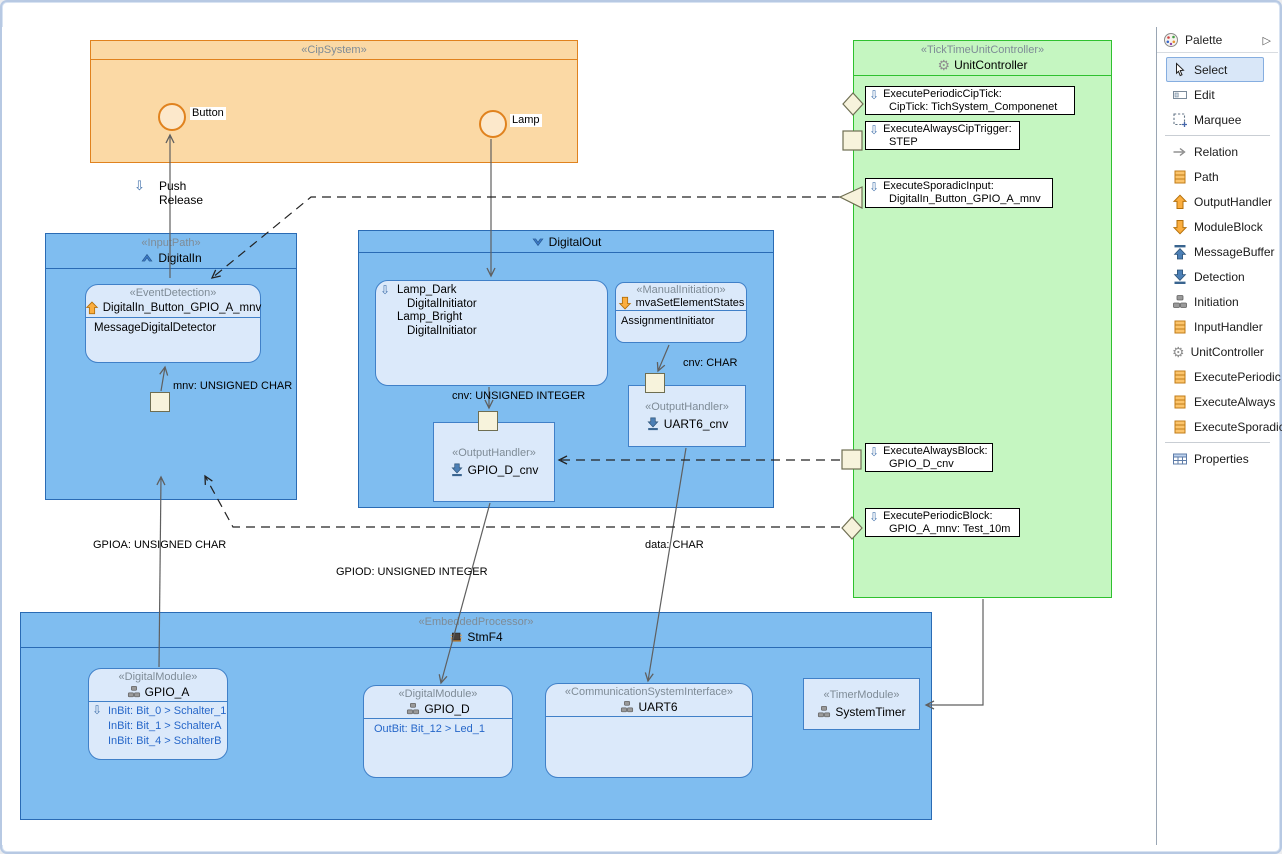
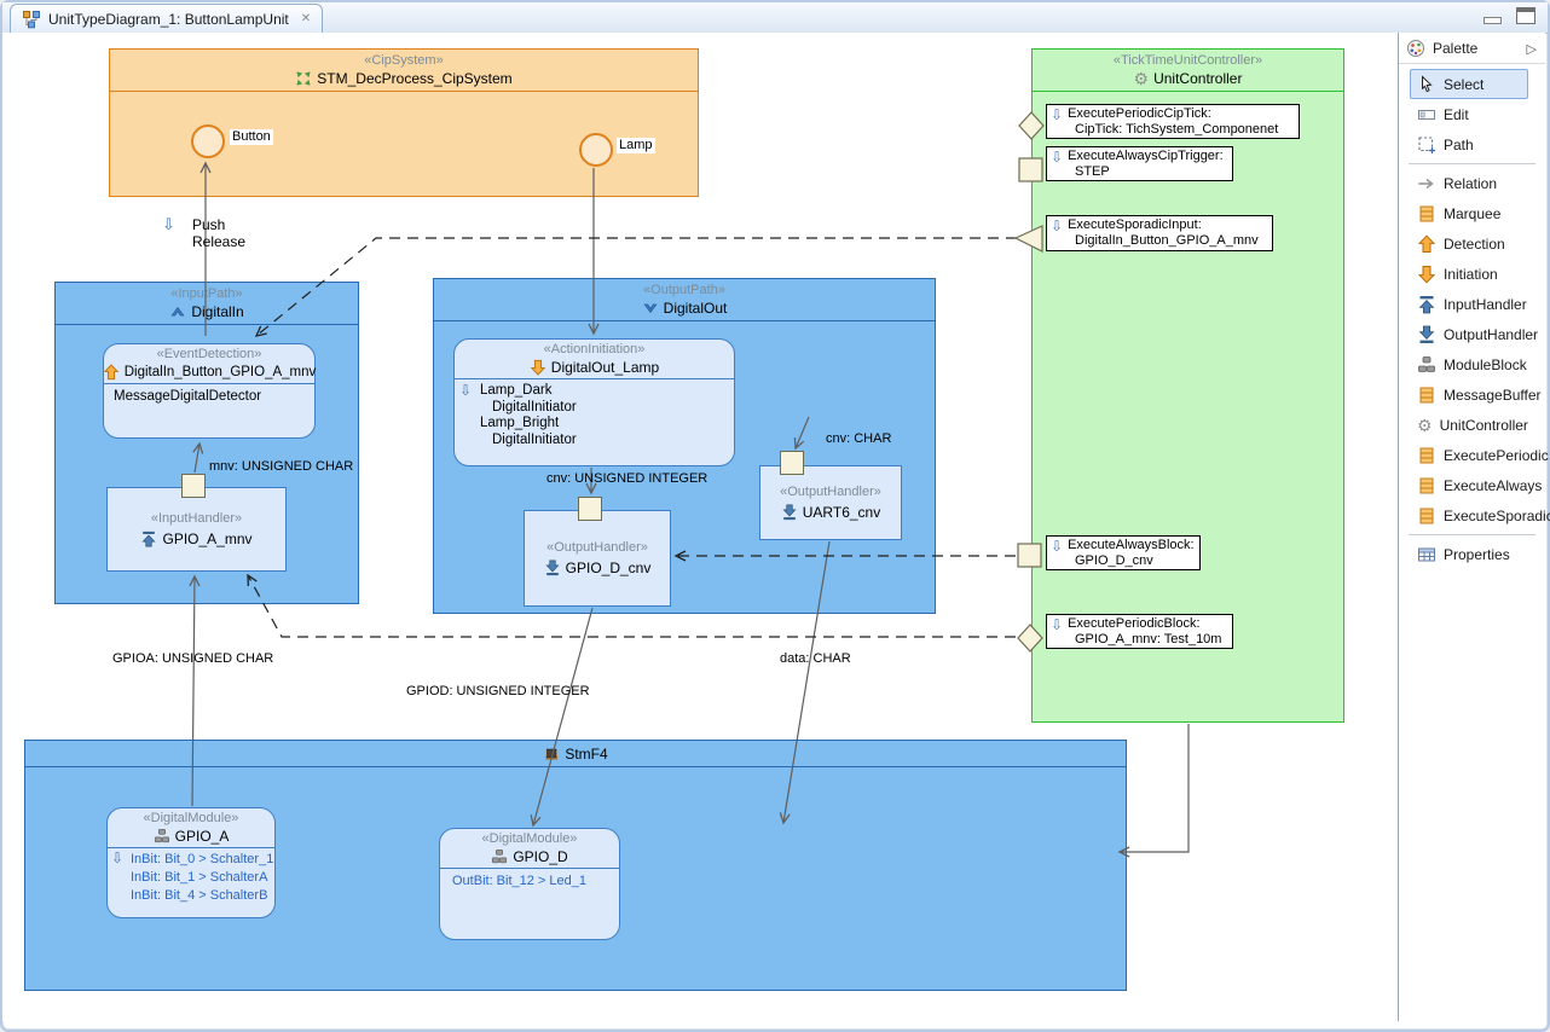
+ UnitTypeDiagram_1: ButtonLampUnit
+ ✕
  «CipSystem»
+ STM_DecProcess_CipSystem
  Button
  Lamp
  ⇩
  Push
  Release
  «TickTimeUnitController»
  ⚙
  UnitController
  ⇩
  ExecutePeriodicCipTick:
  CipTick: TichSystem_Componenet
  ⇩
  ExecuteAlwaysCipTrigger:
  STEP
  ⇩
  ExecuteSporadicInput:
  DigitalIn_Button_GPIO_A_mnv
  ⇩
  ExecuteAlwaysBlock:
  GPIO_D_cnv
  ⇩
  ExecutePeriodicBlock:
  GPIO_A_mnv: Test_10m
  «InpuPath»
  DigitalIn
  «EventDetection»
  DigitalIn_Button_GPIO_A_mnv
  MessageDigitalDetector
+ «InputHandler»
+ GPIO_A_mnv
+ «OutputPath»
  DigitalOut
+ «ActionInitiation»
+ DigitalOut_Lamp
  ⇩
  Lamp_Dark
  DigitalInitiator
  Lamp_Bright
  DigitalInitiator
- «ManualInitiation»
- mvaSetElementStates
- AssignmentInitiator
  «OutputHandler»
  GPIO_D_cnv
  «OutputHandler»
  UART6_cnv
- «EmbeddedProcessor»
  StmF4
  «DigitalModule»
  GPIO_A
  ⇩
  InBit: Bit_0 > Schalter_1
  InBit: Bit_1 > SchalterA
  InBit: Bit_4 > SchalterB
  «DigitalModule»
  GPIO_D
  OutBit: Bit_12 > Led_1
- «CommunicationSystemInterface»
- UART6
- «TimerModule»
- SystemTimer
  mnv: UNSIGNED CHAR
  cnv: UNSIGNED INTEGER
  cnv: CHAR
  GPIOA: UNSIGNED CHAR
  GPIOD: UNSIGNED INTEGER
  data: CHAR
  Palette
  ▷
  Select
  Edit
- Marquee
+ Path
  Relation
- Path
+ Marquee
- OutputHandler
+ Detection
- ModuleBlock
+ Initiation
- MessageBuffer
+ InputHandler
- Detection
+ OutputHandler
- Initiation
+ ModuleBlock
- InputHandler
+ MessageBuffer
  ⚙
  UnitController
  ExecutePeriodic
  ExecuteAlways
  ExecuteSporadi
  Properties
